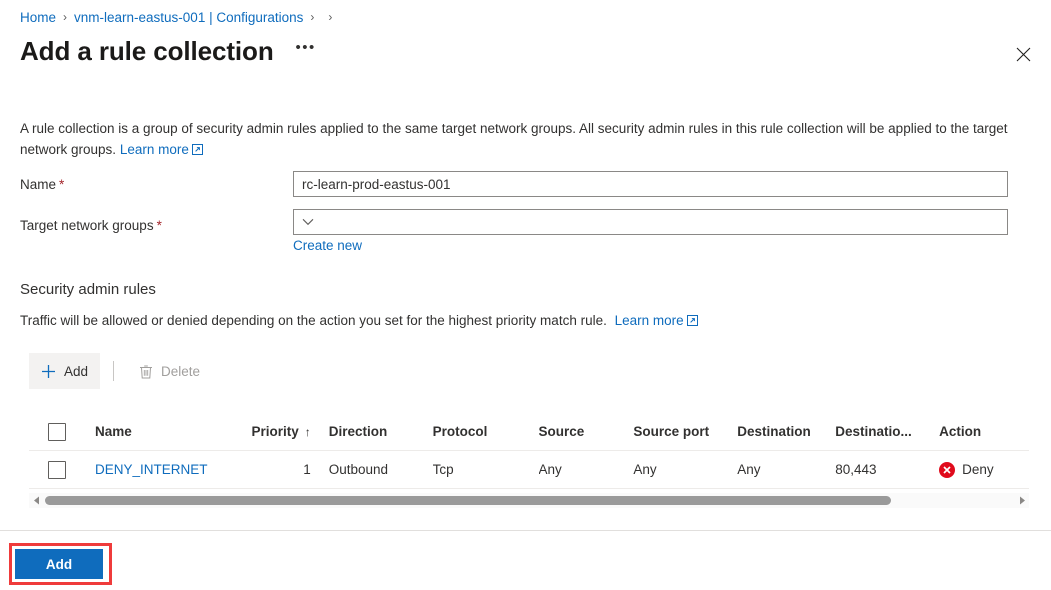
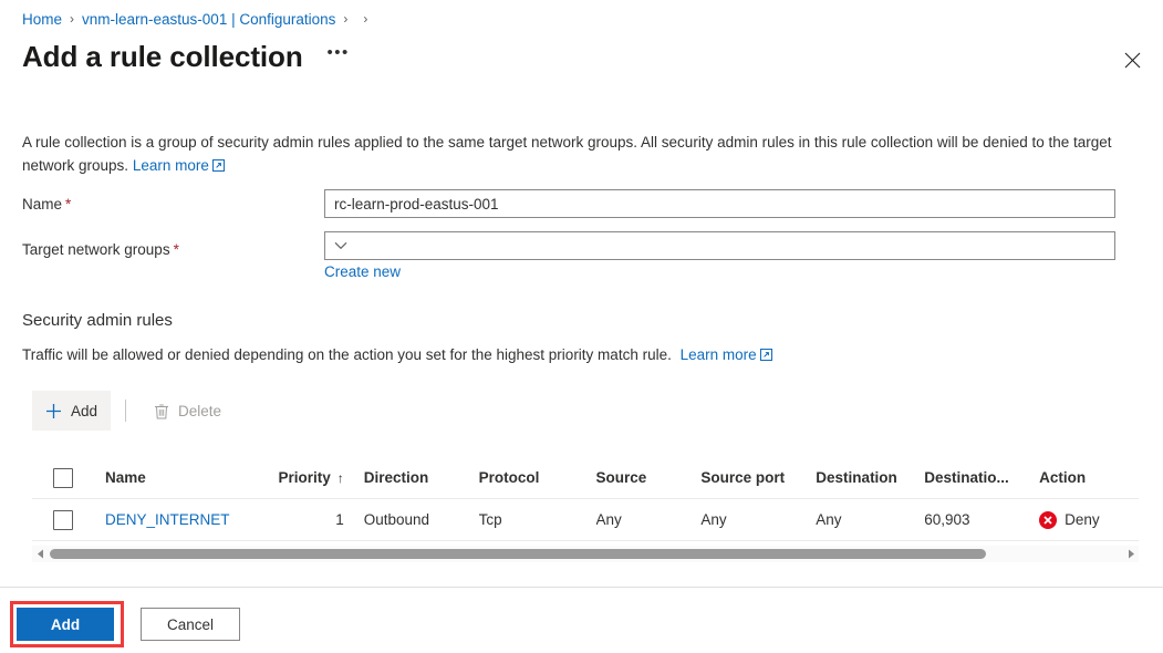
  Home
  ›
  vnm-learn-eastus-001 | Configurations
  ›
  ›
  Add a rule collection
  •••
- A rule collection is a group of security admin rules applied to the same target network groups. All security admin rules in this rule collection will be applied to the target network groups. Learn more
+ A rule collection is a group of security admin rules applied to the same target network groups. All security admin rules in this rule collection will be denied to the target network groups. Learn more
  Name
  *
  rc-learn-prod-eastus-001
  Target network groups
  *
  Create new
  Security admin rules
  Traffic will be allowed or denied depending on the action you set for the highest priority match rule. Learn more
  Add
  Delete
  Name
  Priority ↑
  Direction
  Protocol
  Source
  Source port
  Destination
  Destinatio...
  Action
  DENY_INTERNET
  1
  Outbound
  Tcp
  Any
  Any
  Any
- 80,443
+ 60,903
  Deny
  Add
+ Cancel
